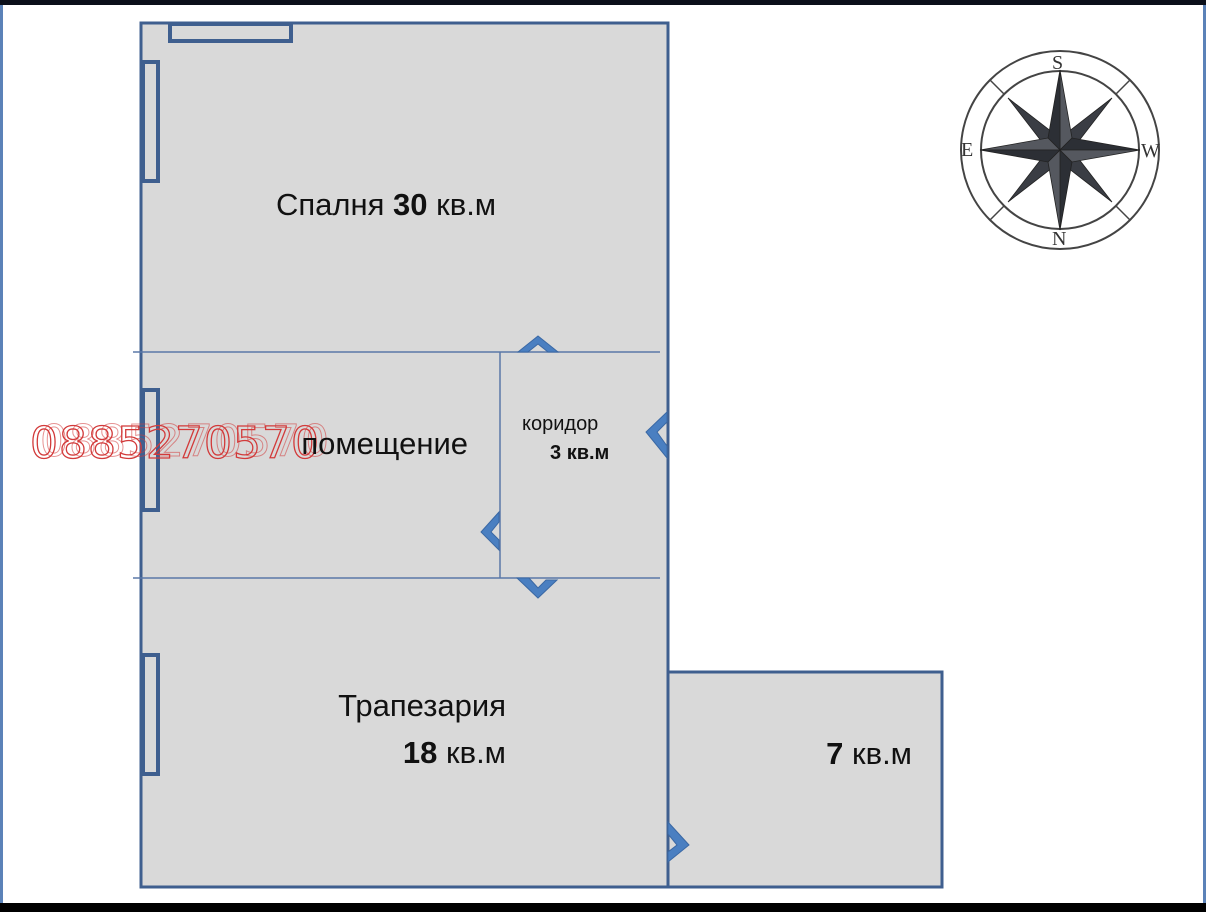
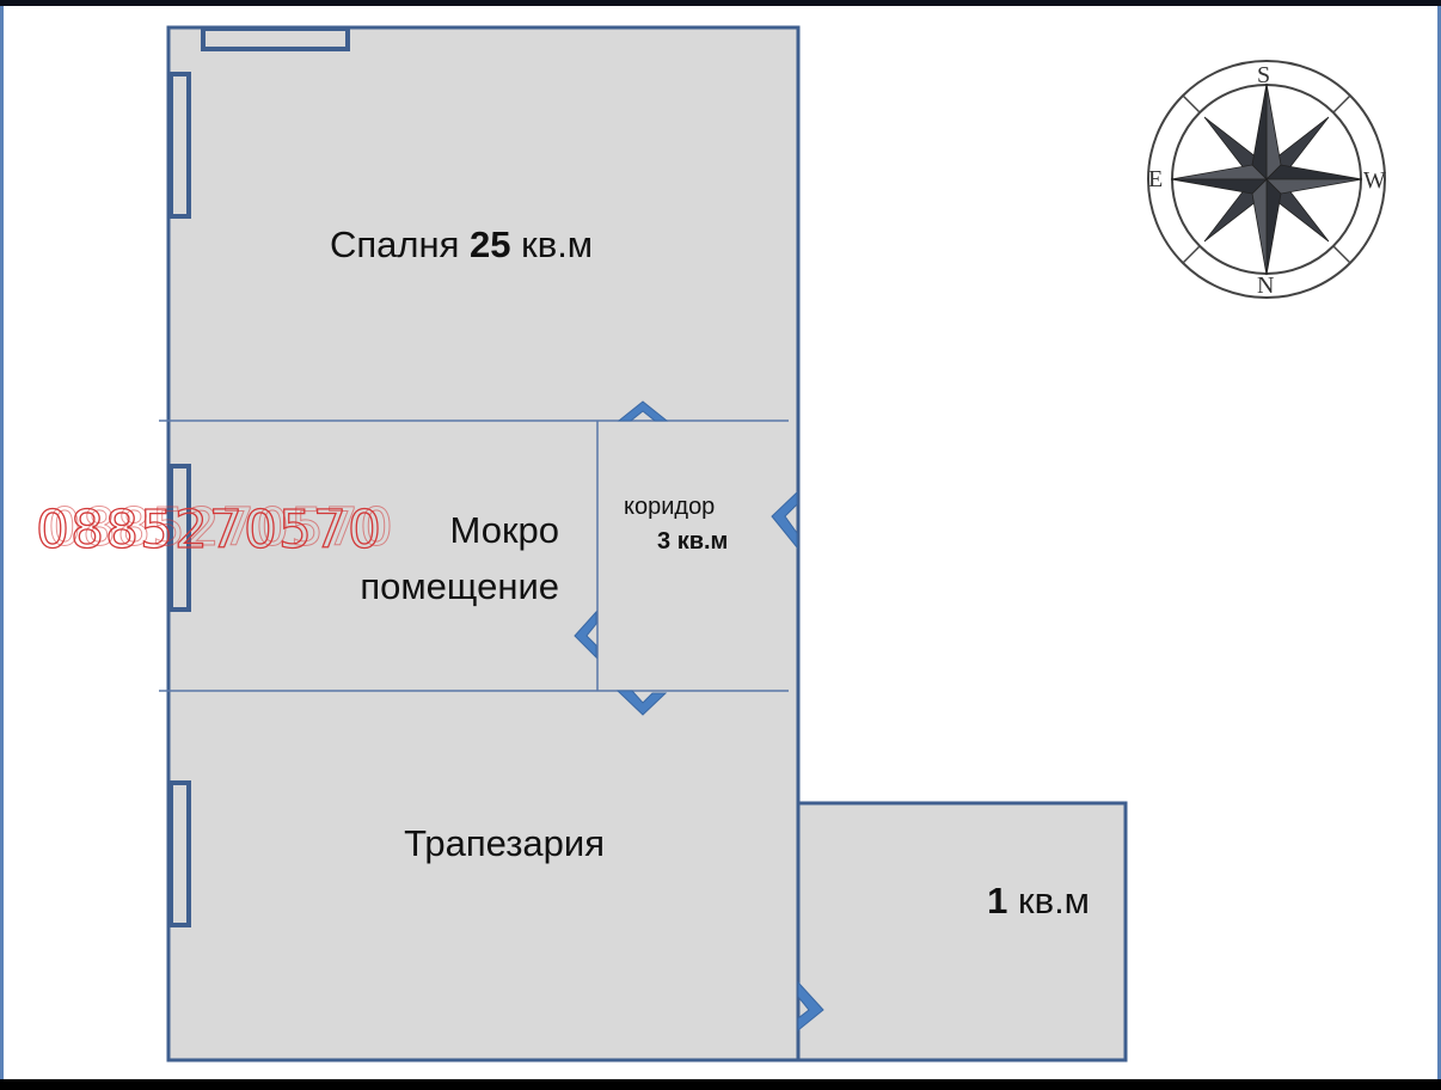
  S
  N
  E
  W
  0885270570
  0885270570
- Спалня 30 кв.м
+ Спалня 25 кв.м
+ Мокро
  помещение
  коридор
  3 кв.м
  Трапезария
- 18 кв.м
- 7 кв.м
+ 1 кв.м
